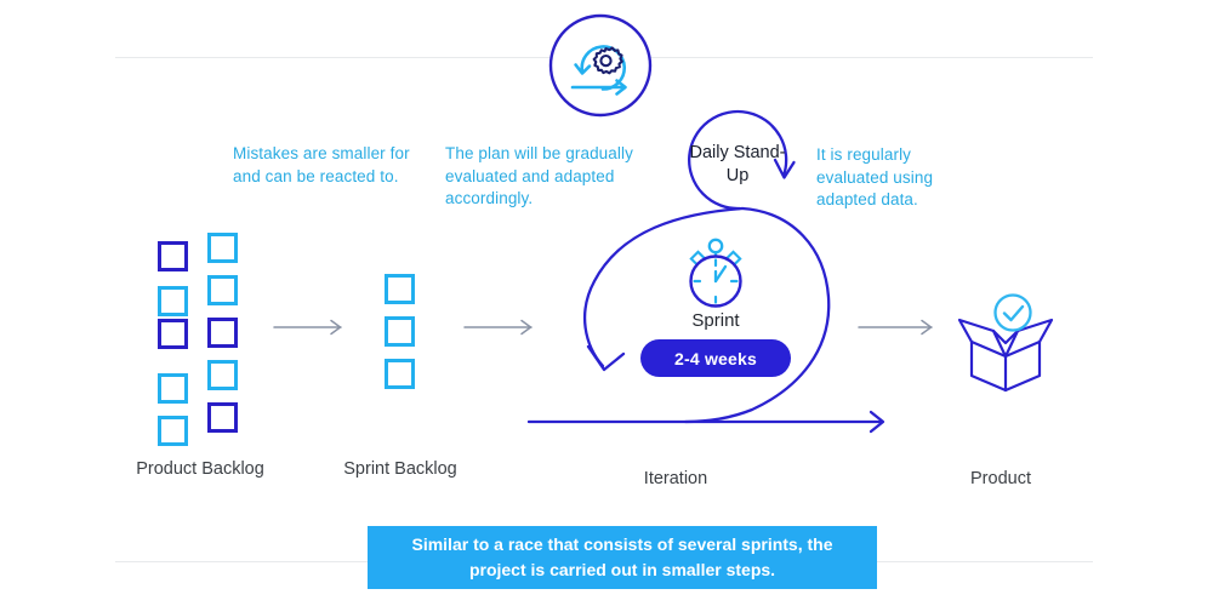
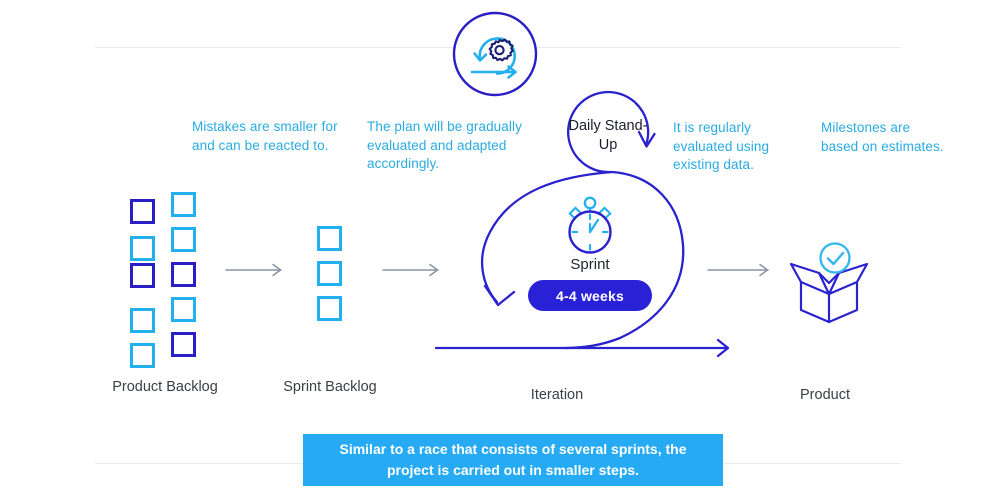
  Mistakes are smaller for and can be reacted to.
  The plan will be gradually evaluated and adapted accordingly.
- It is regularly evaluated using adapted data.
+ It is regularly evaluated using existing data.
+ Milestones are based on estimates.
  Product Backlog
  Sprint Backlog
  Daily Stand-Up
  Sprint
- 2-4 weeks
+ 4-4 weeks
  Iteration
  Product
  Similar to a race that consists of several sprints, the project is carried out in smaller steps.
